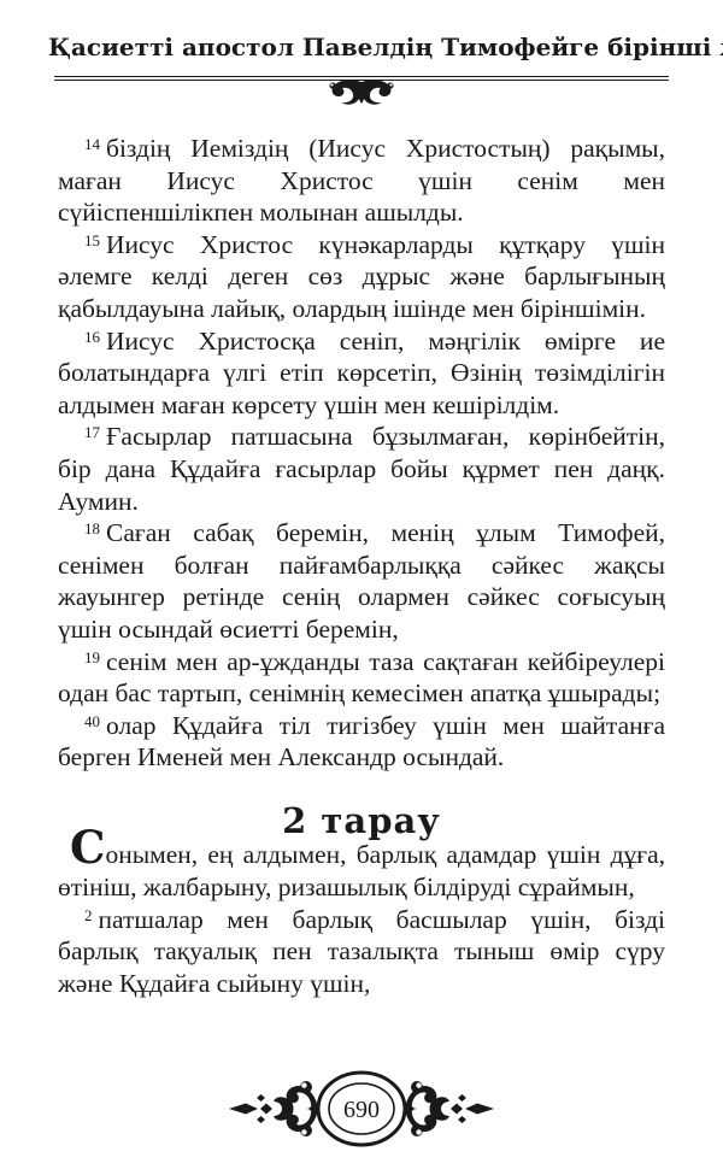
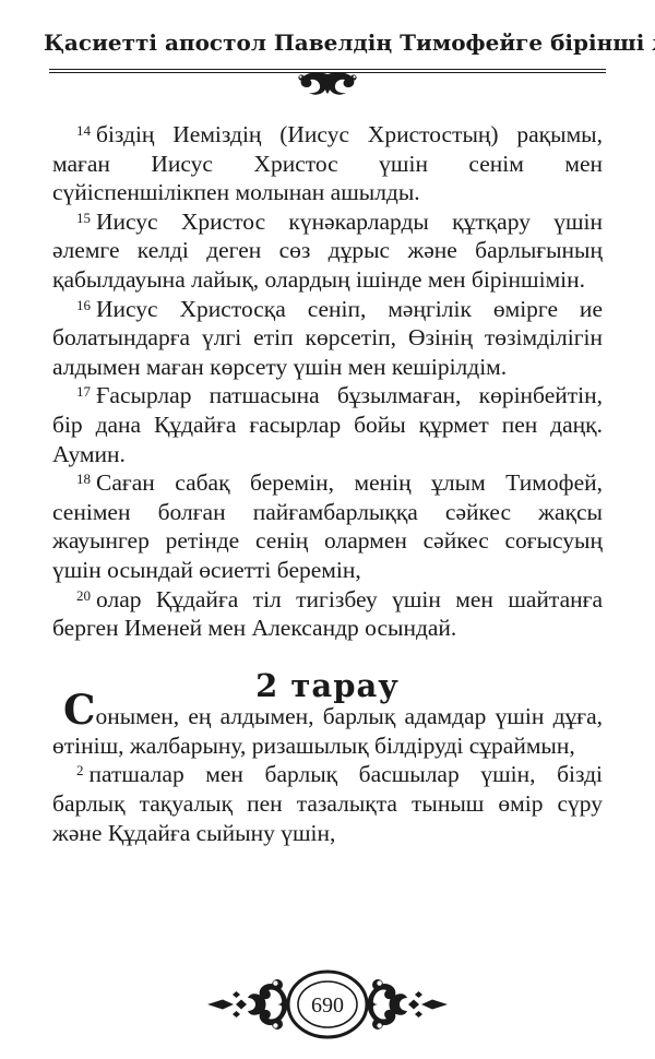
  Қасиетті апостол Павелдің Тимофейге бірінші
  14 біздің Иеміздің (Иисус Христостың) рақымы, маған Иисус Христос үшін сенім мен сүйіспеншілікпен молынан ашылды.
  15 Иисус Христос күнәкарларды құтқару үшін әлемге келді деген сөз дұрыс және барлығының қабылдауына лайық, олардың ішінде мен біріншімін.
  16 Иисус Христосқа сеніп, мәңгілік өмірге ие болатындарға үлгі етіп көрсетіп, Өзінің төзімділігін алдымен маған көрсету үшін мен кешірілдім.
  17 Ғасырлар патшасына бұзылмаған, көрінбейтін, бір дана Құдайға ғасырлар бойы құрмет пен даңқ. Аумин.
  18 Саған сабақ беремін, менің ұлым Тимофей, сенімен болған пайғамбарлыққа сәйкес жақсы жауынгер ретінде сенің олармен сәйкес соғысуың үшін осындай өсиетті беремін,
- 19 сенім мен ар-ұжданды таза сақтаған кейбіреулері одан бас тартып, сенімнің кемесімен апатқа ұшырады;
- 40 олар Құдайға тіл тигізбеу үшін мен шайтанға берген Именей мен Александр осындай.
+ 20 олар Құдайға тіл тигізбеу үшін мен шайтанға берген Именей мен Александр осындай.
  2 тарау
  Сонымен, ең алдымен, барлық адамдар үшін дұға, өтініш, жалбарыну, ризашылық білдіруді сұраймын,
  2 патшалар мен барлық басшылар үшін, бізді барлық тақуалық пен тазалықта тыныш өмір сүру және Құдайға сыйыну үшін,
  690
